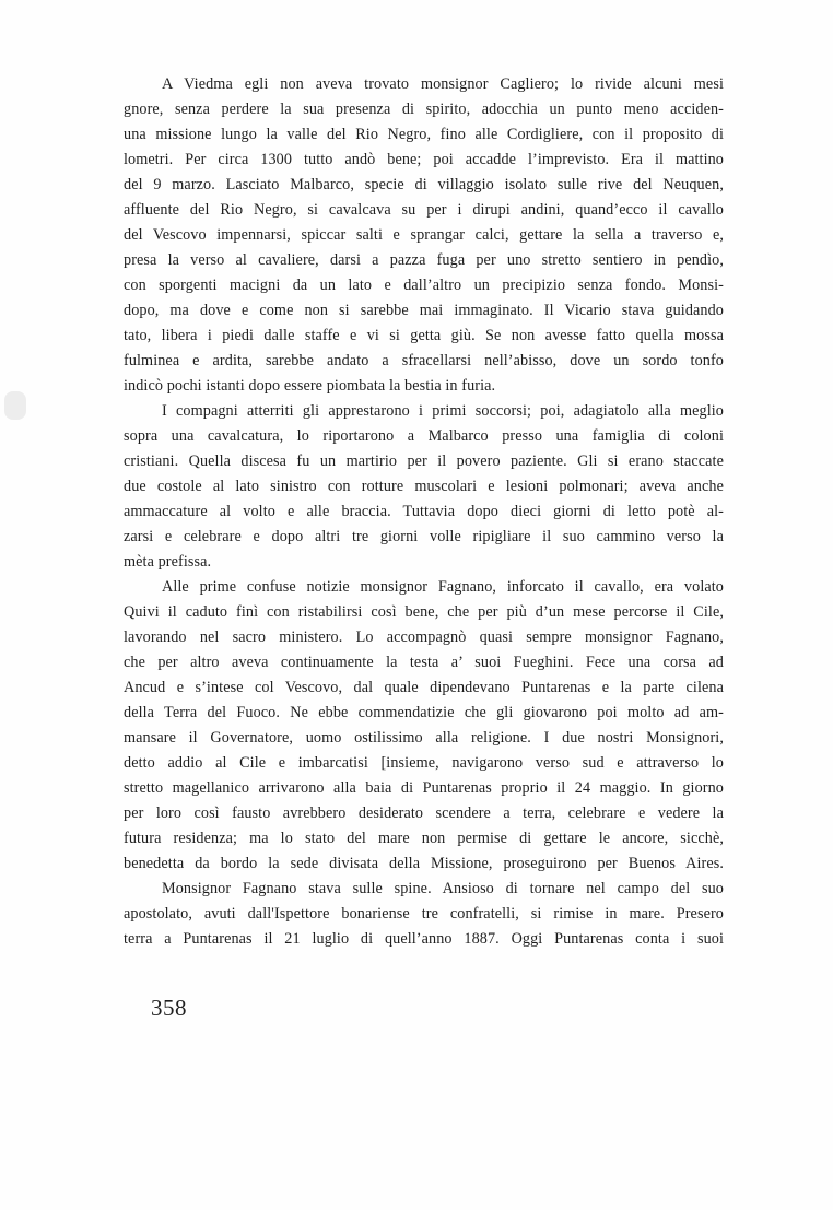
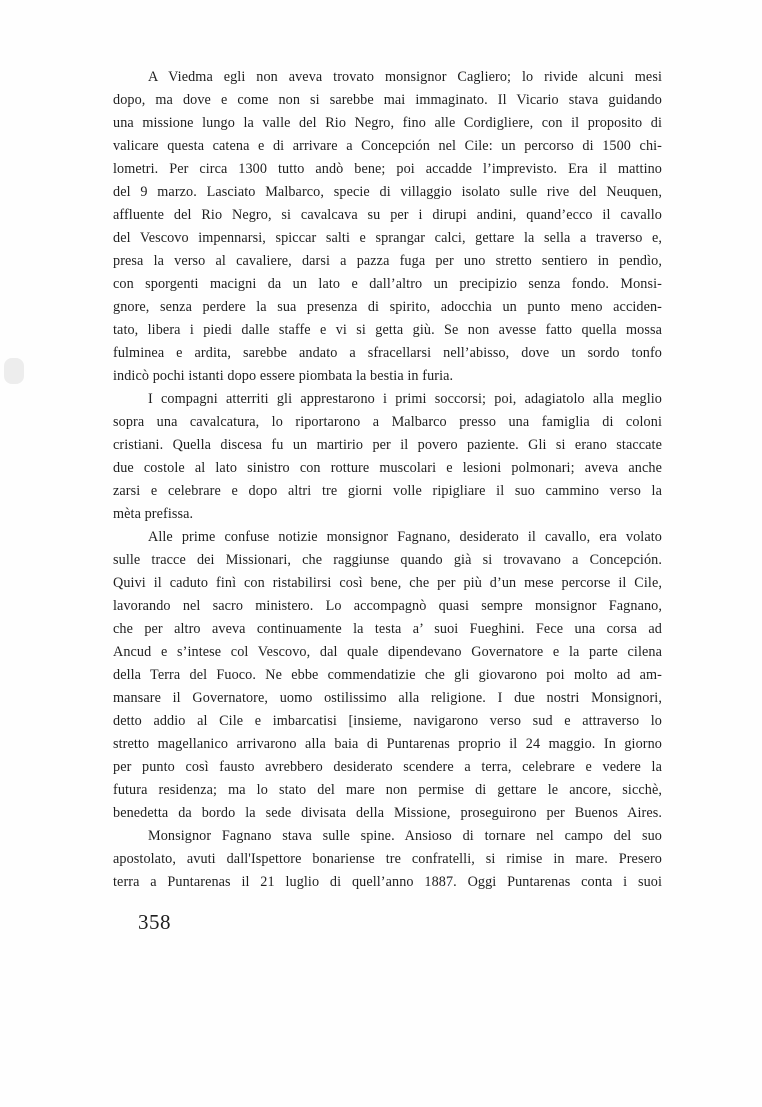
  A Viedma egli non aveva trovato monsignor Cagliero; lo rivide alcuni mesi
- gnore, senza perdere la sua presenza di spirito, adocchia un punto meno acciden-
+ dopo, ma dove e come non si sarebbe mai immaginato. Il Vicario stava guidando
  una missione lungo la valle del Rio Negro, fino alle Cordigliere, con il proposito di
+ valicare questa catena e di arrivare a Concepción nel Cile: un percorso di 1500 chi-
  lometri. Per circa 1300 tutto andò bene; poi accadde l’imprevisto. Era il mattino
  del 9 marzo. Lasciato Malbarco, specie di villaggio isolato sulle rive del Neuquen,
  affluente del Rio Negro, si cavalcava su per i dirupi andini, quand’ecco il cavallo
  del Vescovo impennarsi, spiccar salti e sprangar calci, gettare la sella a traverso e,
  presa la verso al cavaliere, darsi a pazza fuga per uno stretto sentiero in pendìo,
  con sporgenti macigni da un lato e dall’altro un precipizio senza fondo. Monsi-
- dopo, ma dove e come non si sarebbe mai immaginato. Il Vicario stava guidando
+ gnore, senza perdere la sua presenza di spirito, adocchia un punto meno acciden-
  tato, libera i piedi dalle staffe e vi si getta giù. Se non avesse fatto quella mossa
  fulminea e ardita, sarebbe andato a sfracellarsi nell’abisso, dove un sordo tonfo
  indicò pochi istanti dopo essere piombata la bestia in furia.
  I compagni atterriti gli apprestarono i primi soccorsi; poi, adagiatolo alla meglio
  sopra una cavalcatura, lo riportarono a Malbarco presso una famiglia di coloni
  cristiani. Quella discesa fu un martirio per il povero paziente. Gli si erano staccate
  due costole al lato sinistro con rotture muscolari e lesioni polmonari; aveva anche
- ammaccature al volto e alle braccia. Tuttavia dopo dieci giorni di letto potè al-
  zarsi e celebrare e dopo altri tre giorni volle ripigliare il suo cammino verso la
  mèta prefissa.
- Alle prime confuse notizie monsignor Fagnano, inforcato il cavallo, era volato
+ Alle prime confuse notizie monsignor Fagnano, desiderato il cavallo, era volato
+ sulle tracce dei Missionari, che raggiunse quando già si trovavano a Concepción.
  Quivi il caduto finì con ristabilirsi così bene, che per più d’un mese percorse il Cile,
  lavorando nel sacro ministero. Lo accompagnò quasi sempre monsignor Fagnano,
  che per altro aveva continuamente la testa a’ suoi Fueghini. Fece una corsa ad
- Ancud e s’intese col Vescovo, dal quale dipendevano Puntarenas e la parte cilena
+ Ancud e s’intese col Vescovo, dal quale dipendevano Governatore e la parte cilena
  della Terra del Fuoco. Ne ebbe commendatizie che gli giovarono poi molto ad am-
  mansare il Governatore, uomo ostilissimo alla religione. I due nostri Monsignori,
  detto addio al Cile e imbarcatisi [insieme, navigarono verso sud e attraverso lo
  stretto magellanico arrivarono alla baia di Puntarenas proprio il 24 maggio. In giorno
- per loro così fausto avrebbero desiderato scendere a terra, celebrare e vedere la
+ per punto così fausto avrebbero desiderato scendere a terra, celebrare e vedere la
  futura residenza; ma lo stato del mare non permise di gettare le ancore, sicchè,
  benedetta da bordo la sede divisata della Missione, proseguirono per Buenos Aires.
  Monsignor Fagnano stava sulle spine. Ansioso di tornare nel campo del suo
  apostolato, avuti dall'Ispettore bonariense tre confratelli, si rimise in mare. Presero
  terra a Puntarenas il 21 luglio di quell’anno 1887. Oggi Puntarenas conta i suoi
  358
